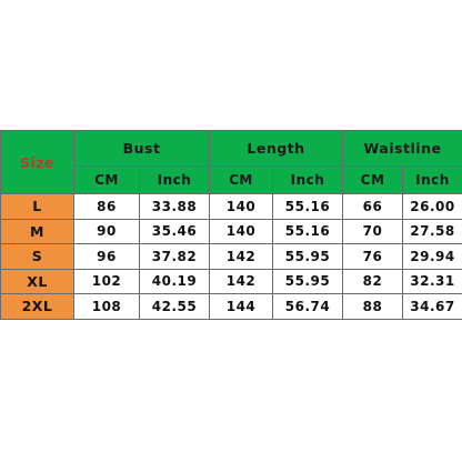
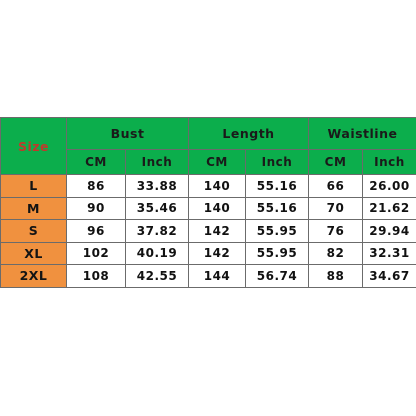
  Size	Bust	Length	Waistline
  CM	Inch	CM	Inch	CM	Inch
  L	86	33.88	140	55.16	66	26.00
- M	90	35.46	140	55.16	70	27.58
+ M	90	35.46	140	55.16	70	21.62
  S	96	37.82	142	55.95	76	29.94
  XL	102	40.19	142	55.95	82	32.31
  2XL	108	42.55	144	56.74	88	34.67
